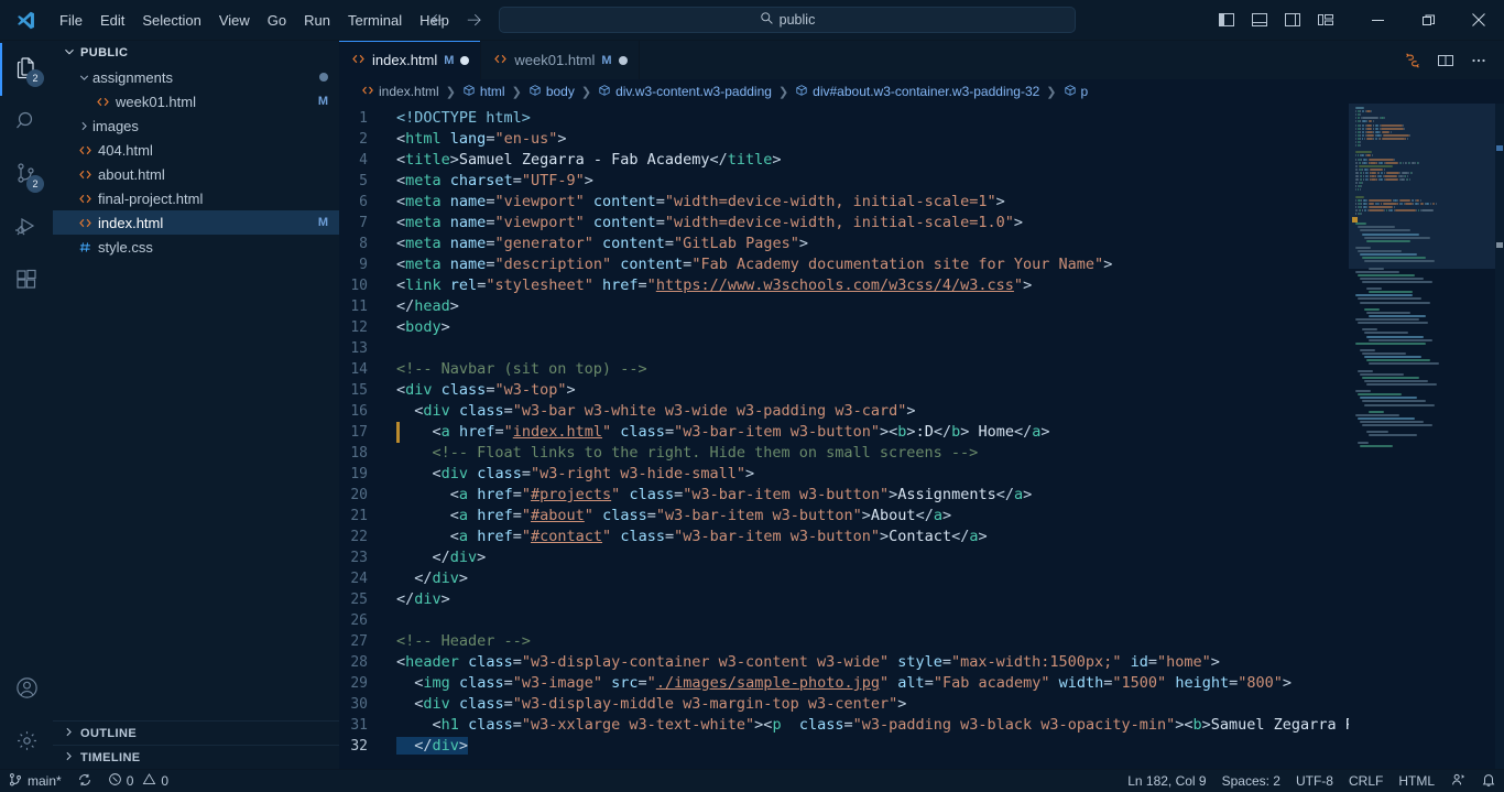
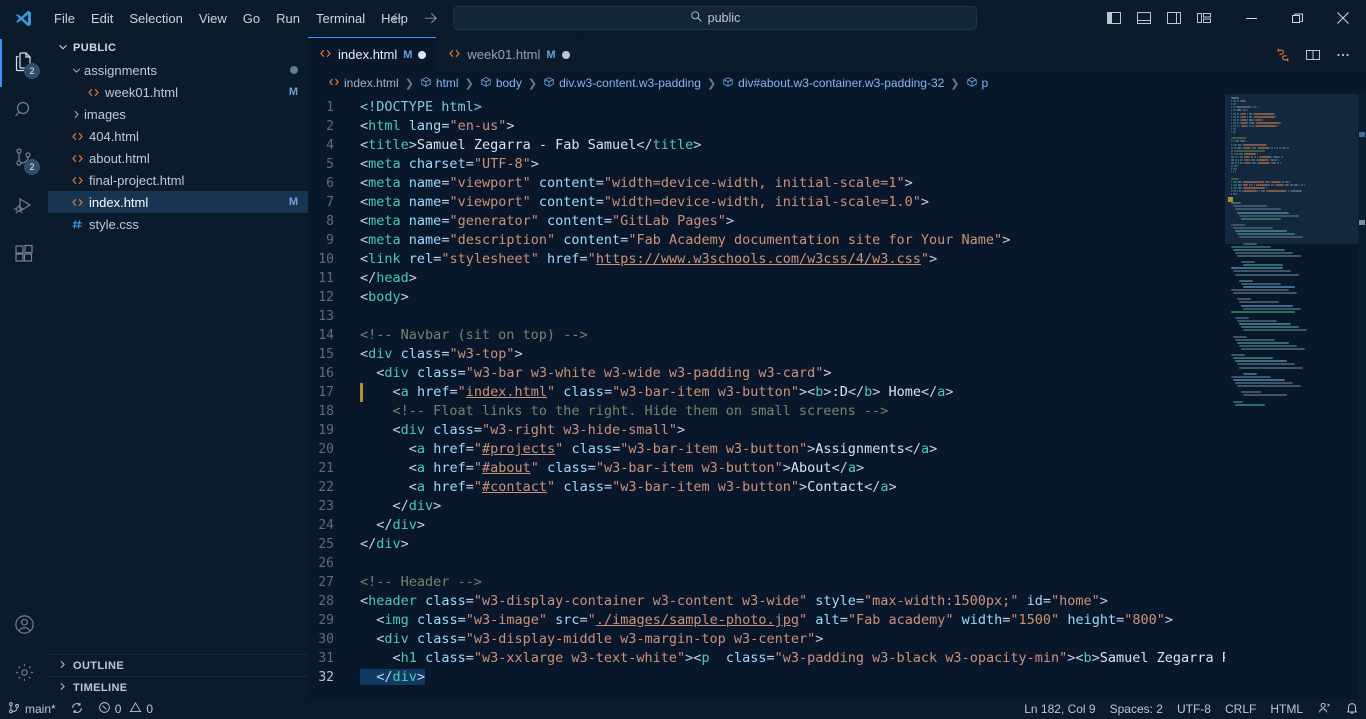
  File
  Edit
  Selection
  View
  Go
  Run
  Terminal
  public
  2
  2
  PUBLIC
  assignments
  week01.html
  M
  images
  404.html
  about.html
  final-project.html
  index.html
  M
  style.css
  OUTLINE
  TIMELINE
  index.html
  M
  week01.html
  M
  index.html
  ❯
  html
  ❯
  body
  ❯
  div.w3-content.w3-padding
  ❯
  div#about.w3-container.w3-padding-32
  ❯
  p
  1
  <!DOCTYPE html>
  2
  <html lang="en-us">
  4
- <title>Samuel Zegarra - Fab Academy</title>
+ <title>Samuel Zegarra - Fab Samuel</title>
  5
- <meta charset="UTF-9">
+ <meta charset="UTF-8">
  6
  <meta name="viewport" content="width=device-width, initial-scale=1">
  7
  <meta name="viewport" content="width=device-width, initial-scale=1.0">
  8
  <meta name="generator" content="GitLab Pages">
  9
  <meta name="description" content="Fab Academy documentation site for Your Name">
  10
  <link rel="stylesheet" href="https://www.w3schools.com/w3css/4/w3.css">
  11
  </head>
  12
  <body>
  13
  14
  <!-- Navbar (sit on top) -->
  15
  <div class="w3-top">
  16
  <div class="w3-bar w3-white w3-wide w3-padding w3-card">
  17
  <a href="index.html" class="w3-bar-item w3-button"><b>:D</b> Home</a>
  18
  <!-- Float links to the right. Hide them on small screens -->
  19
  <div class="w3-right w3-hide-small">
  20
  <a href="#projects" class="w3-bar-item w3-button">Assignments</a>
  21
  <a href="#about" class="w3-bar-item w3-button">About</a>
  22
  <a href="#contact" class="w3-bar-item w3-button">Contact</a>
  23
  </div>
  24
  </div>
  25
  </div>
  26
  27
  <!-- Header -->
  28
  <header class="w3-display-container w3-content w3-wide" style="max-width:1500px;" id="home">
  29
  <img class="w3-image" src="./images/sample-photo.jpg" alt="Fab academy" width="1500" height="800">
  30
  <div class="w3-display-middle w3-margin-top w3-center">
  31
  <h1 class="w3-xxlarge w3-text-white"><p class="w3-padding w3-black w3-opacity-min"><b>Samuel Zegarra
  32
  </div>
  main*
  0
  0
  Ln 182, Col 9
  Spaces: 2
  UTF-8
  CRLF
  HTML
